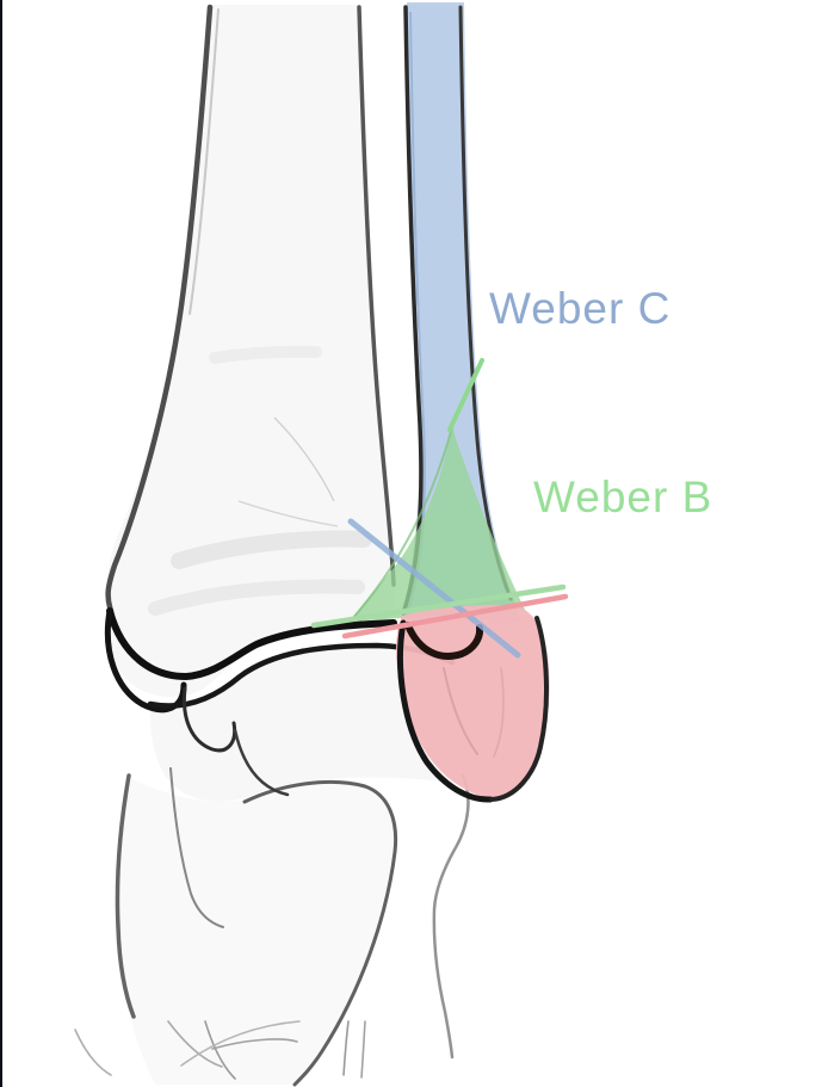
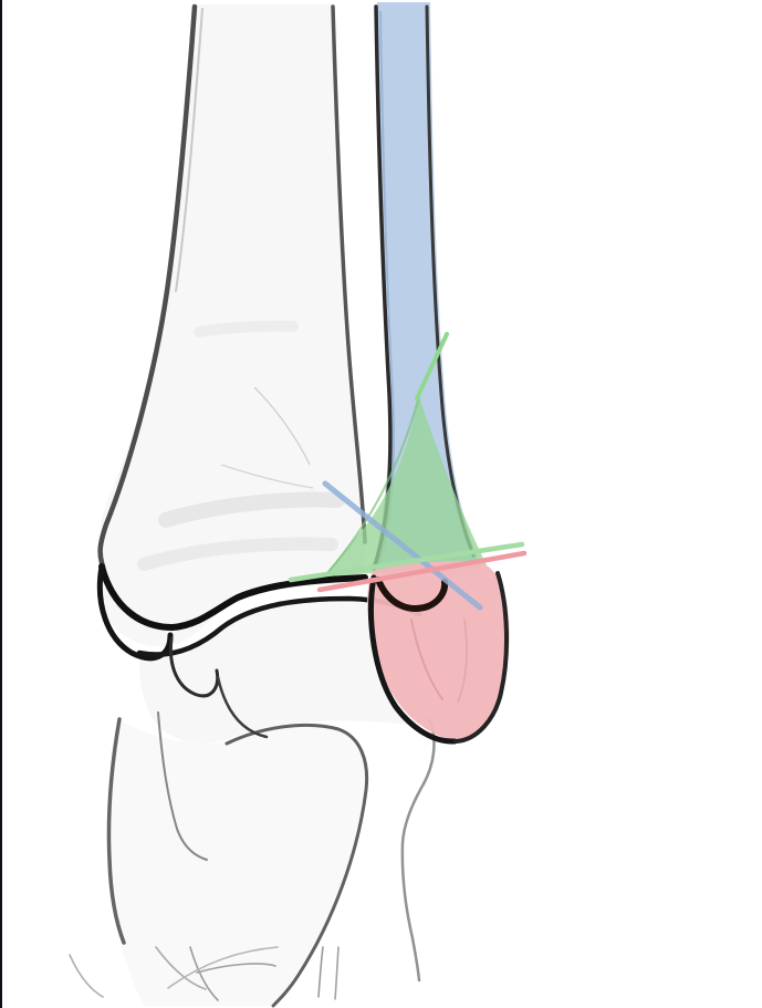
- Weber C
- Weber B
